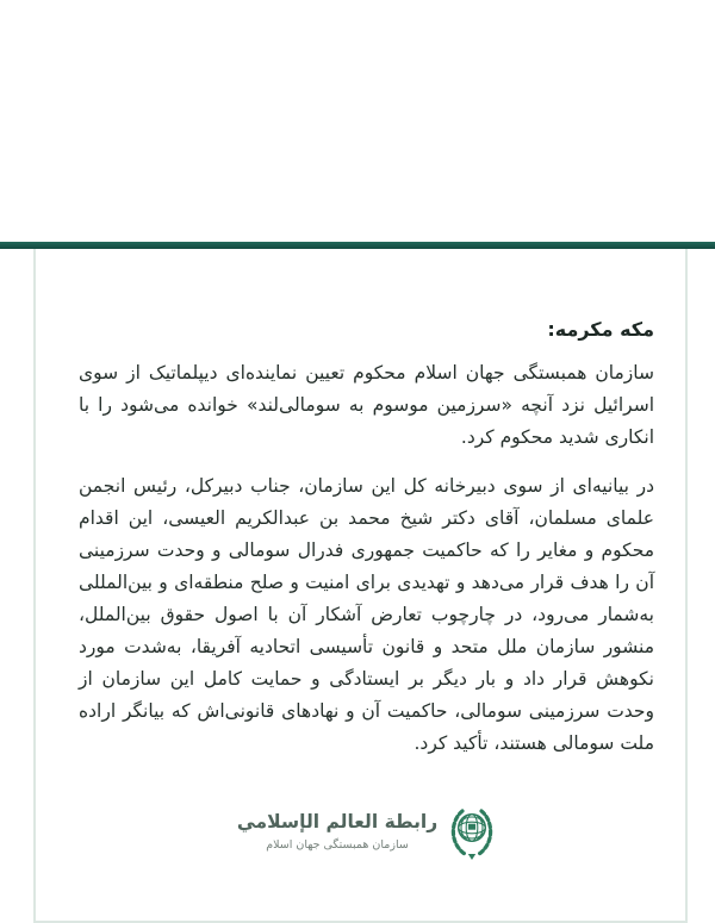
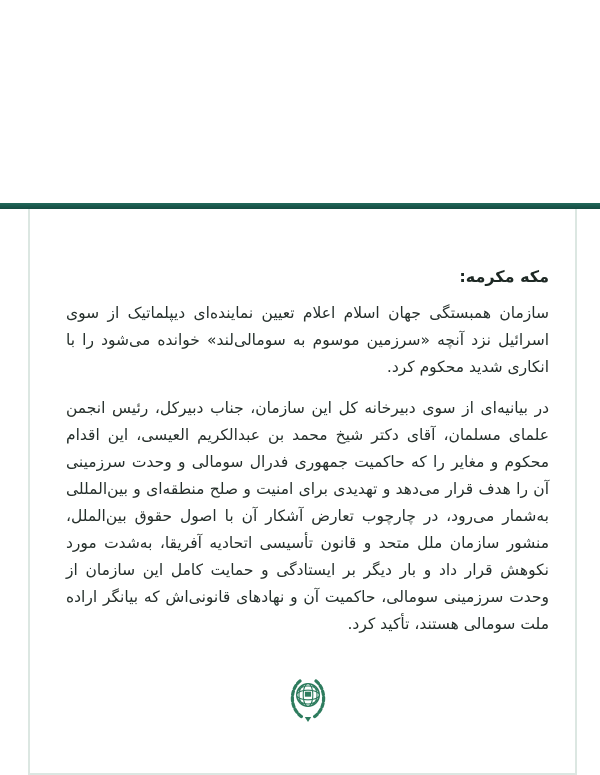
  مکه مکرمه:
- سازمان همبستگی جهان اسلام محکوم تعیین نماینده‌ای دیپلماتیک از سوی اسرائیل نزد آنچه «سرزمین موسوم به سومالی‌لند» خوانده می‌شود را با انکاری شدید محکوم کرد.
+ سازمان همبستگی جهان اسلام اعلام تعیین نماینده‌ای دیپلماتیک از سوی اسرائیل نزد آنچه «سرزمین موسوم به سومالی‌لند» خوانده می‌شود را با انکاری شدید محکوم کرد.
  در بیانیه‌ای از سوی دبیرخانه کل این سازمان، جناب دبیرکل، رئیس انجمن علمای مسلمان، آقای دکتر شیخ محمد بن عبدالکریم العیسی، این اقدام محکوم و مغایر را که حاکمیت جمهوری فدرال سومالی و وحدت سرزمینی آن را هدف قرار می‌دهد و تهدیدی برای امنیت و صلح منطقه‌ای و بینالمللی به‌شمار می‌رود، در چارچوب تعارض آشکار آن با اصول حقوق بین‌الملل، منشور سازمان ملل متحد و قانون تأسیسی اتحادیه آفریقا، به‌شدت مورد نکوهش قرار داد و بار دیگر بر ایستادگی و حمایت کامل این سازمان از وحدت سرزمینی سومالی، حاکمیت آن و نهادهای قانونی‌اش که بیانگر اراده ملت سومالی هستند، تأکید کرد.
- رابطة العالم الإسلامي
- سازمان همبستگی جهان اسلام
